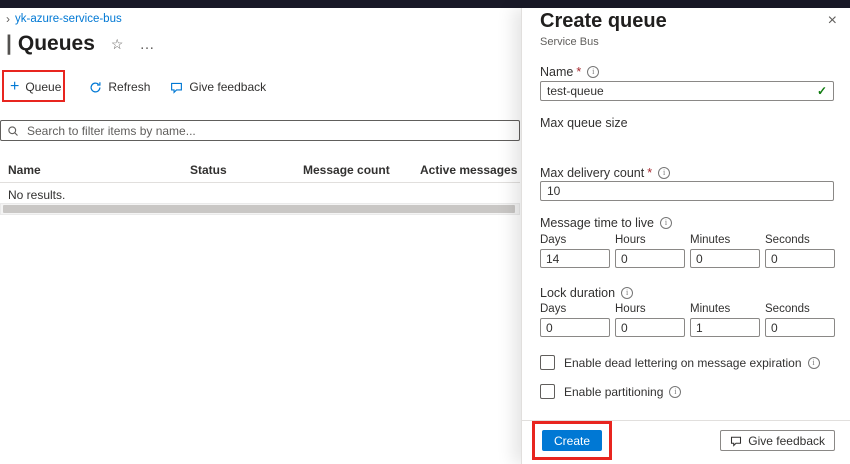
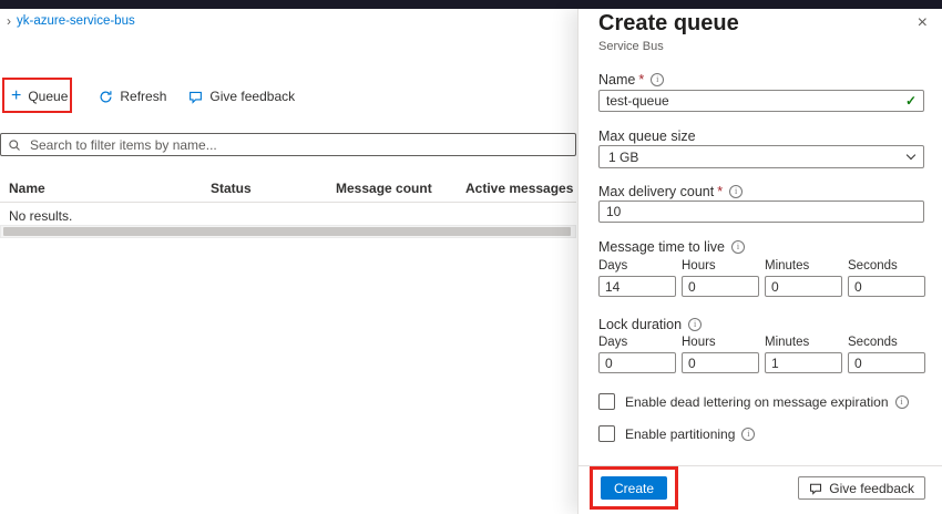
  ›
  yk-azure-service-bus
- |
- Queues
- ☆
- …
  +
  Queue
  Refresh
  Give feedback
  Search to filter items by name...
  Name
  Status
  Message count
  Active messages
  No results.
  Create queue
  ×
  Service Bus
  Name
  *
  i
  test-queue
  ✓
  Max queue size
+ 1 GB
  Max delivery count
  *
  i
  10
  Message time to live
  i
  Days
  Hours
  Minutes
  Seconds
  14
  0
  0
  0
  Lock duration
  i
  Days
  Hours
  Minutes
  Seconds
  0
  0
  1
  0
  Enable dead lettering on message expiration
  i
  Enable partitioning
  i
  Create
  Give feedback
